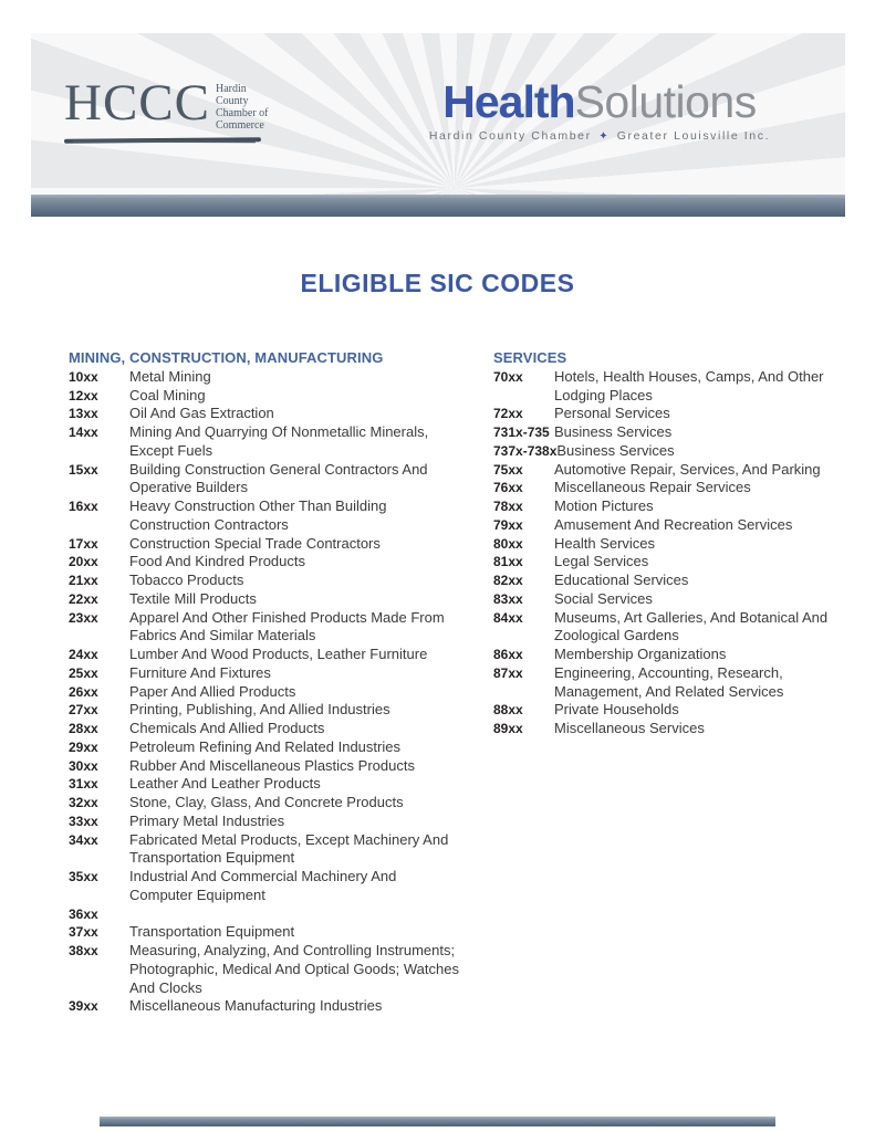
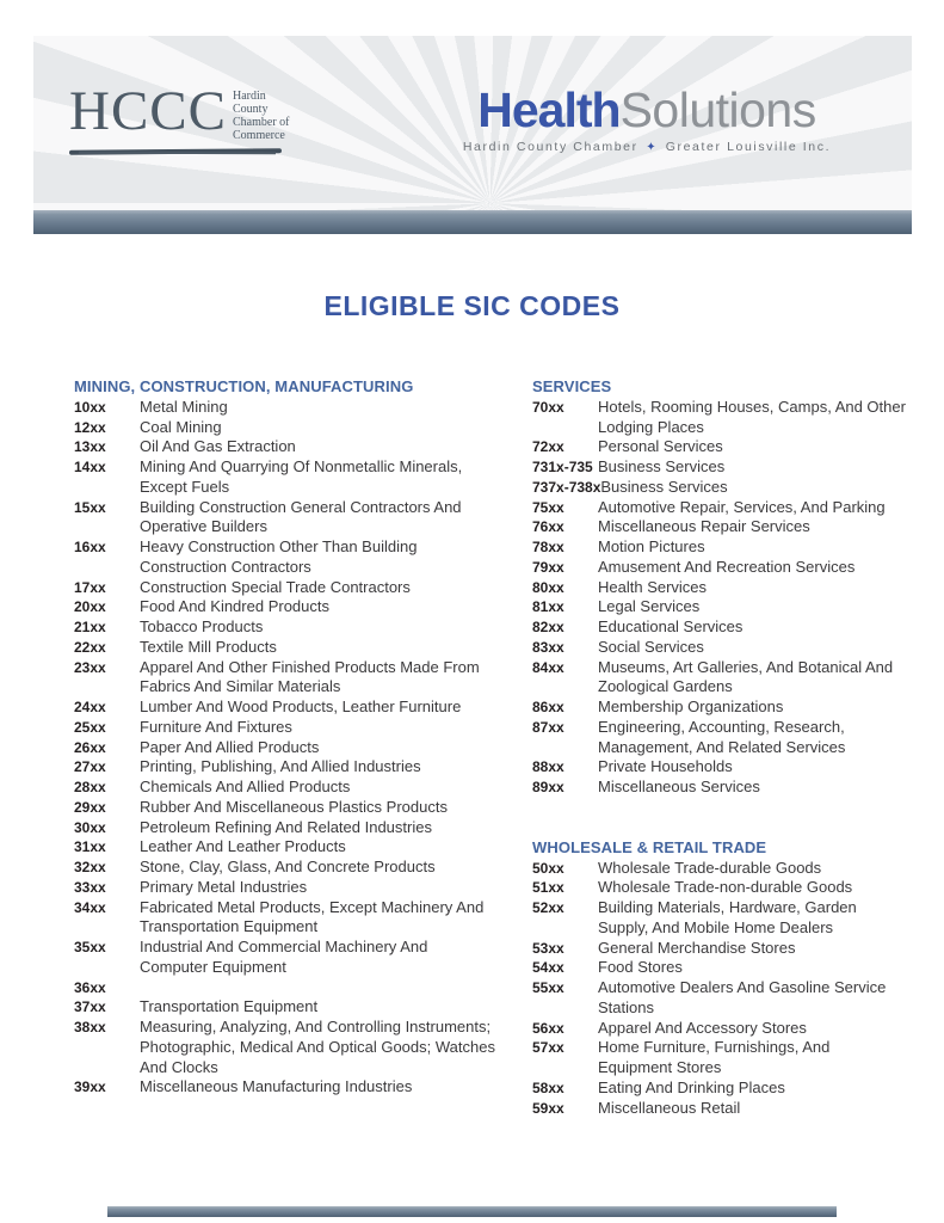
  HCCC
  Hardin
  County
  Chamber of
  Commerce
  HealthSolutions
  Hardin County Chamber ✦ Greater Louisville Inc.
  ELIGIBLE SIC CODES
  MINING, CONSTRUCTION, MANUFACTURING
  10xx
  Metal Mining
  12xx
  Coal Mining
  13xx
  Oil And Gas Extraction
  14xx
  Mining And Quarrying Of Nonmetallic Minerals, Except Fuels
  15xx
  Building Construction General Contractors And Operative Builders
  16xx
  Heavy Construction Other Than Building Construction Contractors
  17xx
  Construction Special Trade Contractors
  20xx
  Food And Kindred Products
  21xx
  Tobacco Products
  22xx
  Textile Mill Products
  23xx
  Apparel And Other Finished Products Made From Fabrics And Similar Materials
  24xx
  Lumber And Wood Products, Leather Furniture
  25xx
  Furniture And Fixtures
  26xx
  Paper And Allied Products
  27xx
  Printing, Publishing, And Allied Industries
  28xx
  Chemicals And Allied Products
  29xx
- Petroleum Refining And Related Industries
+ Rubber And Miscellaneous Plastics Products
  30xx
- Rubber And Miscellaneous Plastics Products
+ Petroleum Refining And Related Industries
  31xx
  Leather And Leather Products
  32xx
  Stone, Clay, Glass, And Concrete Products
  33xx
  Primary Metal Industries
  34xx
  Fabricated Metal Products, Except Machinery And Transportation Equipment
  35xx
  Industrial And Commercial Machinery And Computer Equipment
  36xx
  37xx
  Transportation Equipment
  38xx
  Measuring, Analyzing, And Controlling Instruments; Photographic, Medical And Optical Goods; Watches And Clocks
  39xx
  Miscellaneous Manufacturing Industries
  SERVICES
  70xx
- Hotels, Health Houses, Camps, And Other Lodging Places
+ Hotels, Rooming Houses, Camps, And Other Lodging Places
  72xx
  Personal Services
  731x-735
  Business Services
  737x-738x
  Business Services
  75xx
  Automotive Repair, Services, And Parking
  76xx
  Miscellaneous Repair Services
  78xx
  Motion Pictures
  79xx
  Amusement And Recreation Services
  80xx
  Health Services
  81xx
  Legal Services
  82xx
  Educational Services
  83xx
  Social Services
  84xx
  Museums, Art Galleries, And Botanical And Zoological Gardens
  86xx
  Membership Organizations
  87xx
  Engineering, Accounting, Research, Management, And Related Services
  88xx
  Private Households
  89xx
  Miscellaneous Services
+ WHOLESALE & RETAIL TRADE
+ 50xx
+ Wholesale Trade-durable Goods
+ 51xx
+ Wholesale Trade-non-durable Goods
+ 52xx
+ Building Materials, Hardware, Garden Supply, And Mobile Home Dealers
+ 53xx
+ General Merchandise Stores
+ 54xx
+ Food Stores
+ 55xx
+ Automotive Dealers And Gasoline Service Stations
+ 56xx
+ Apparel And Accessory Stores
+ 57xx
+ Home Furniture, Furnishings, And Equipment Stores
+ 58xx
+ Eating And Drinking Places
+ 59xx
+ Miscellaneous Retail
